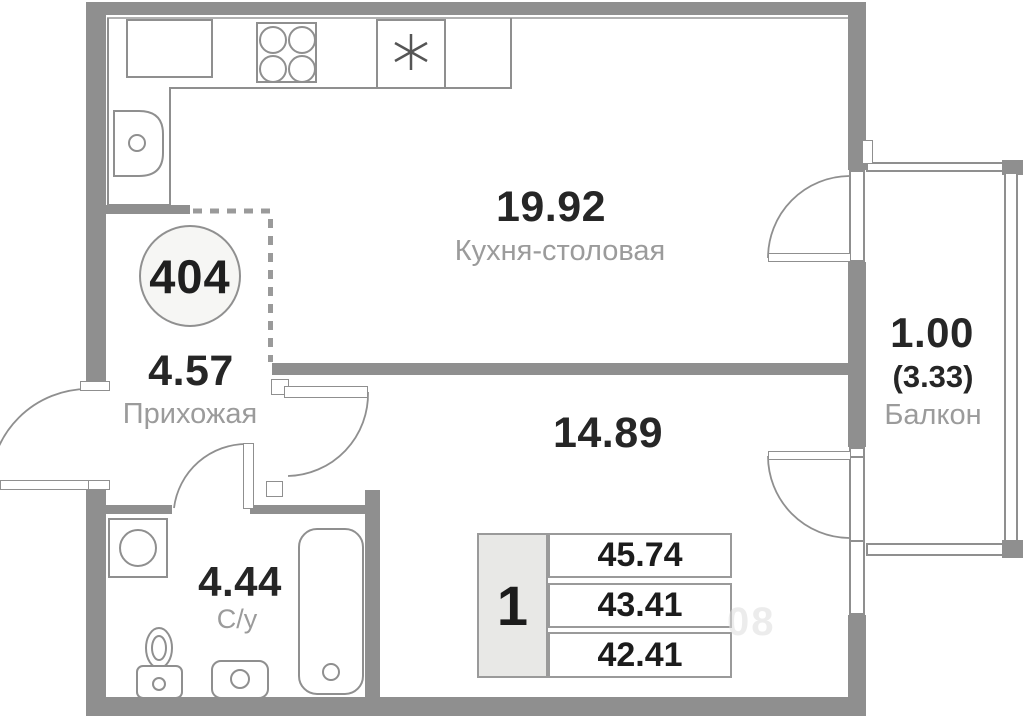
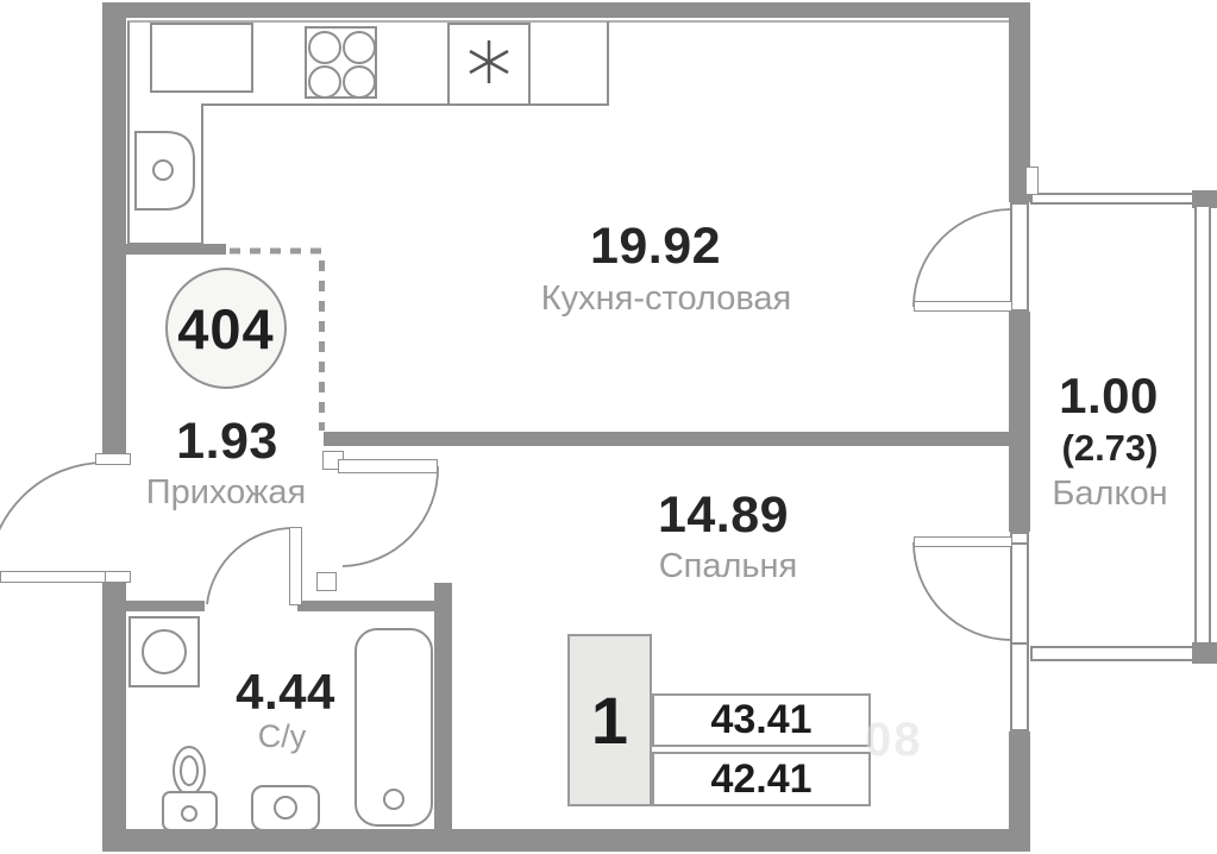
  404
  19.92
  Кухня-столовая
- 4.57
+ 1.93
  Прихожая
  14.89
+ Спальня
  4.44
  С/у
  1.00
- (3.33)
+ (2.73)
  Балкон
  1
- 45.74
  43.41
  42.41
  08
